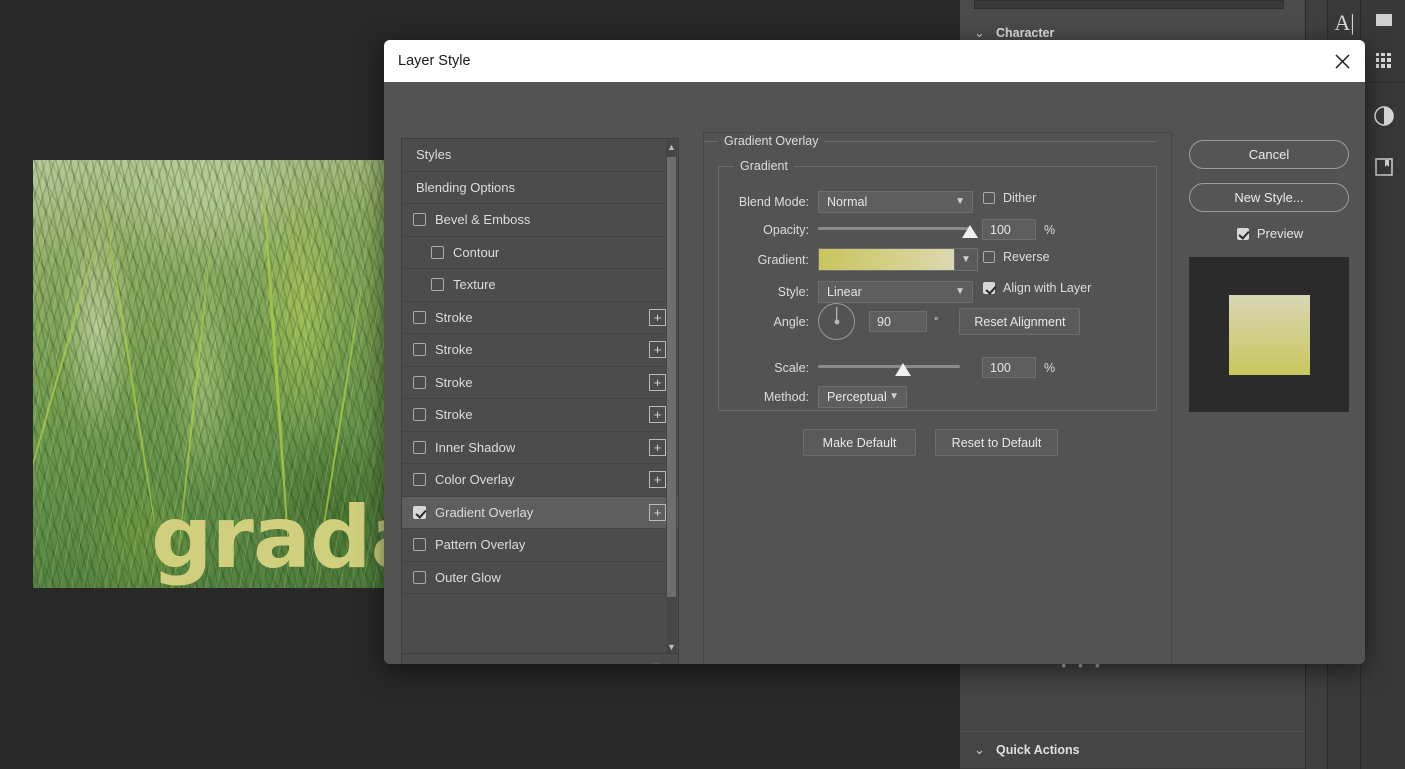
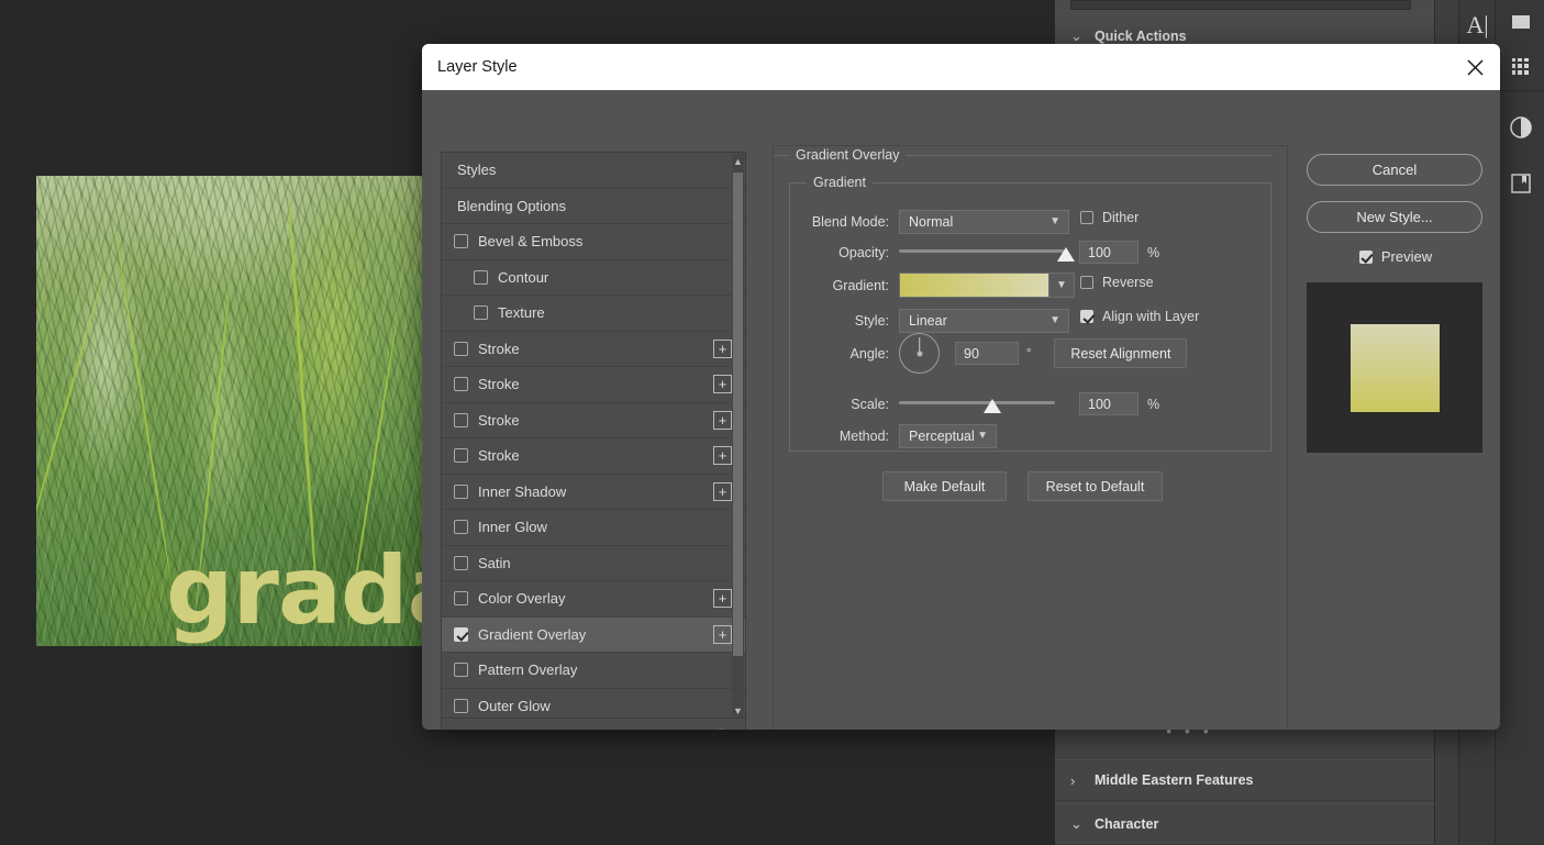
  grad
  ⌄
- Character
+ Quick Actions
  • • •
+ ›
+ Middle Eastern Features
  ⌄
- Quick Actions
+ Character
  A|
  Layer Style
  Styles
  Blending Options
  Bevel & Emboss
  Contour
  Texture
  Stroke
  +
  Stroke
  +
  Stroke
  +
  Stroke
  +
  Inner Shadow
  +
+ Inner Glow
+ Satin
  Color Overlay
  +
  Gradient Overlay
  +
  Pattern Overlay
  Outer Glow
  ▲
  ▼
  Gradient Overlay
  Gradient
  Blend Mode:
  Normal
  ▼
  Dither
  Opacity:
  100
  %
  Gradient:
  ▼
  Reverse
  Style:
  Linear
  ▼
  Align with Layer
  Angle:
  90
  °
  Reset Alignment
  Scale:
  100
  %
  Method:
  Perceptual
  ▼
  Make Default
  Reset to Default
  Cancel
  New Style...
  Preview
